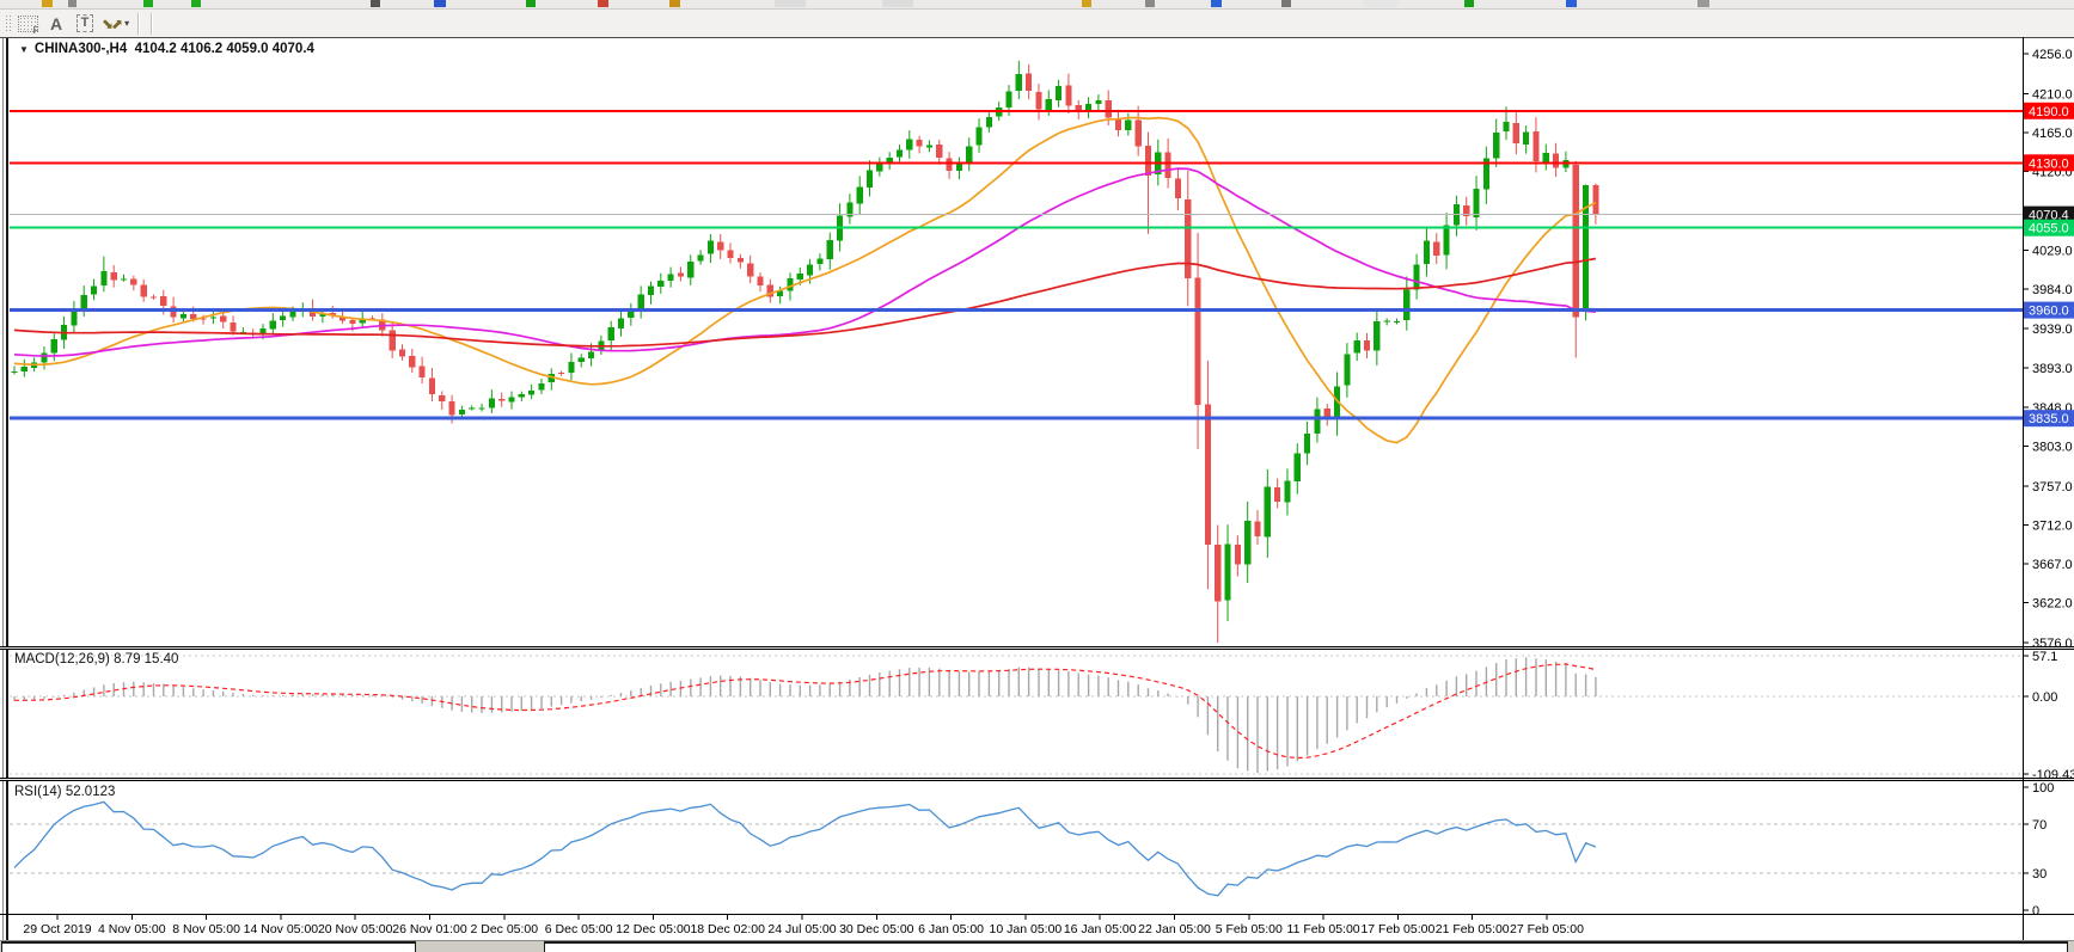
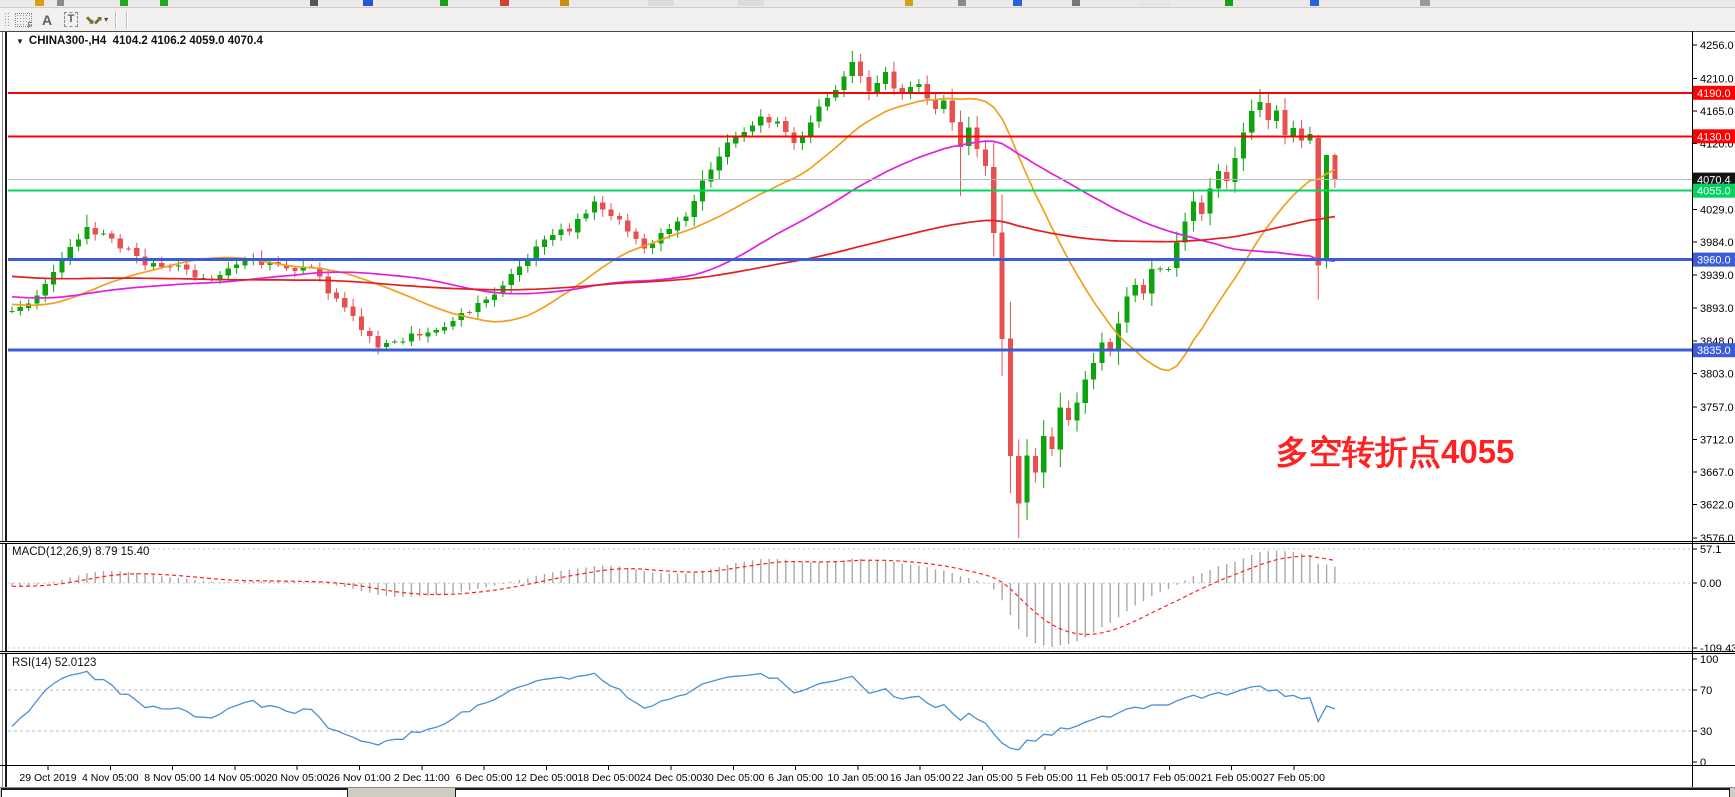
  F
  A
  T
  ⬊⬈
  ▾
  ▼ CHINA300-,H4 4104.2 4106.2 4059.0 4070.4
+ 多空转折点4055
  MACD(12,26,9) 8.79 15.40
  RSI(14) 52.0123
  4256.0
  4210.0
  4165.0
  4120.0
  4029.0
  3984.0
  3939.0
  3893.0
  3848.0
  3803.0
  3757.0
  3712.0
  3667.0
  3622.0
  3576.0
  4190.0
  4130.0
  4070.4
  4055.0
  3960.0
  3835.0
  57.1
  0.00
  -109.43
  100
  70
  30
  0
  29 Oct 2019
  4 Nov 05:00
  8 Nov 05:00
  14 Nov 05:00
  20 Nov 05:00
  26 Nov 01:00
- 2 Dec 05:00
+ 2 Dec 11:00
  6 Dec 05:00
  12 Dec 05:00
- 18 Dec 02:00
+ 18 Dec 05:00
- 24 Jul 05:00
+ 24 Dec 05:00
  30 Dec 05:00
  6 Jan 05:00
  10 Jan 05:00
  16 Jan 05:00
  22 Jan 05:00
  5 Feb 05:00
  11 Feb 05:00
  17 Feb 05:00
  21 Feb 05:00
  27 Feb 05:00
